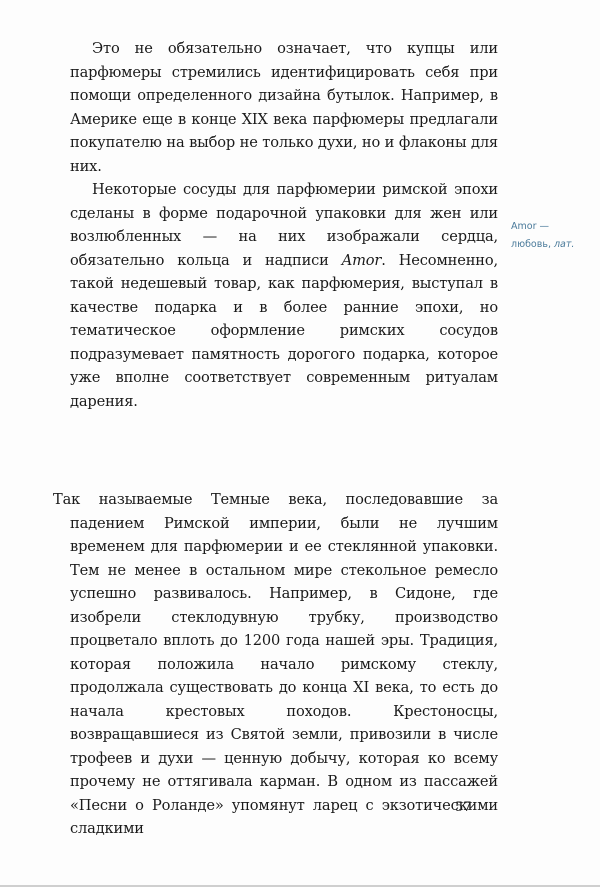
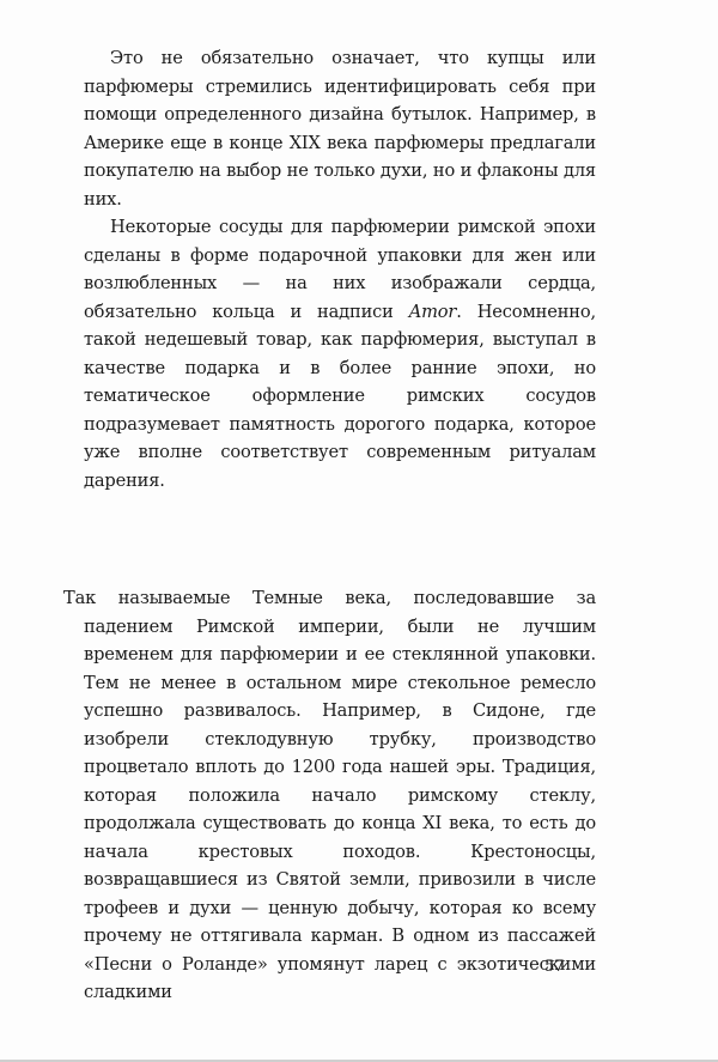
  Это не обязательно означает, что купцы или парфюмеры стремились идентифицировать себя при помощи определенного дизайна бутылок. Например, в Америке еще в конце XIX века парфюмеры предлагали покупателю на выбор не только духи, но и флаконы для них.
  Некоторые сосуды для парфюмерии римской эпохи сделаны в форме подарочной упаковки для жен или возлюбленных — на них изображали сердца, обязательно кольца и надписи Amor. Несомненно, такой недешевый товар, как парфюмерия, выступал в качестве подарка и в более ранние эпохи, но тематическое оформление римских сосудов подразумевает памятность дорогого подарка, которое уже вполне соответствует современным ритуалам дарения.
- Amor —
- любовь, лат.
  Так называемые Темные века, последовавшие за падением Римской империи, были не лучшим временем для парфюмерии и ее стеклянной упаковки. Тем не менее в остальном мире стекольное ремесло успешно развивалось. Например, в Сидоне, где изобрели стеклодувную трубку, производство процветало вплоть до 1200 года нашей эры. Традиция, которая положила начало римскому стеклу, продолжала существовать до конца XI века, то есть до начала крестовых походов. Крестоносцы, возвращавшиеся из Святой земли, привозили в числе трофеев и духи — ценную добычу, которая ко всему прочему не оттягивала карман. В одном из пассажей «Песни о Роланде» упомянут ларец с экзотическими сладкими
  57
